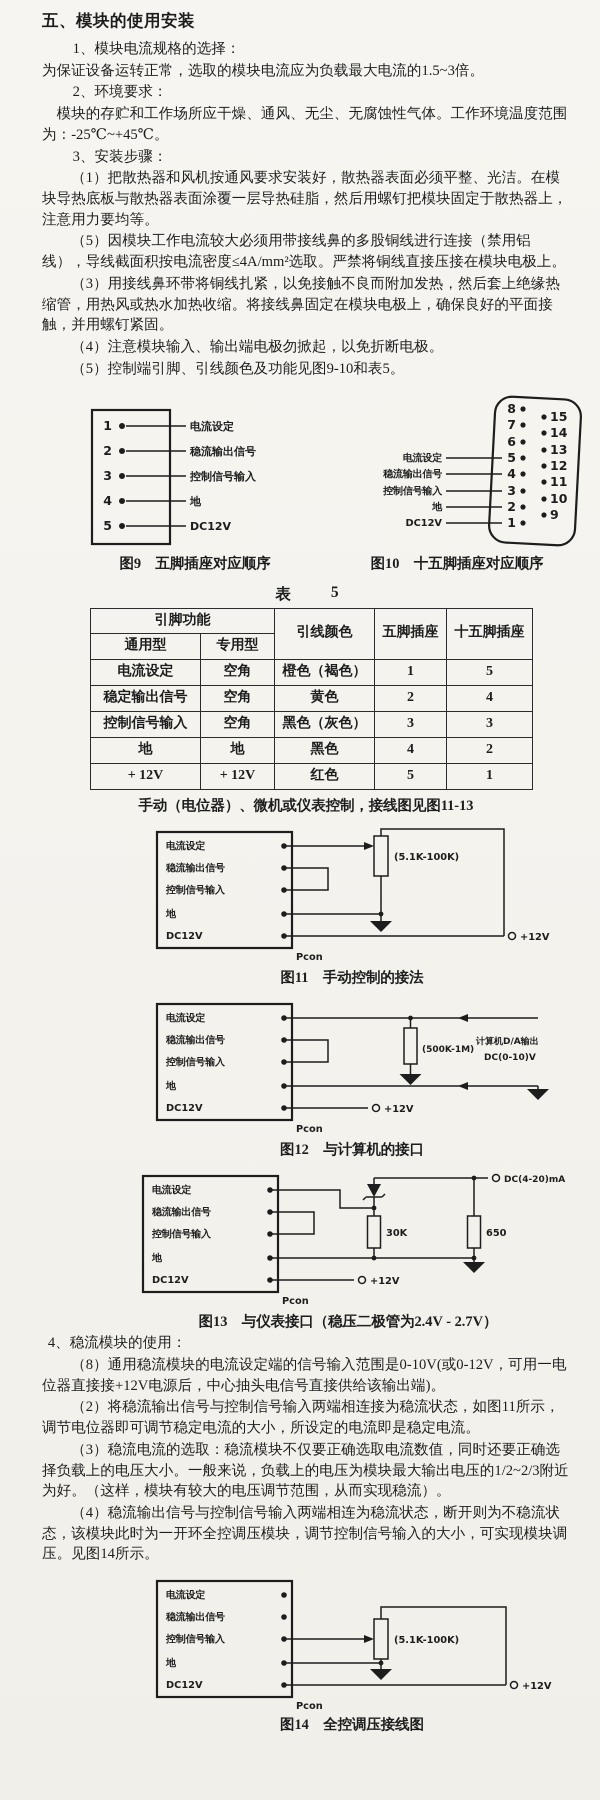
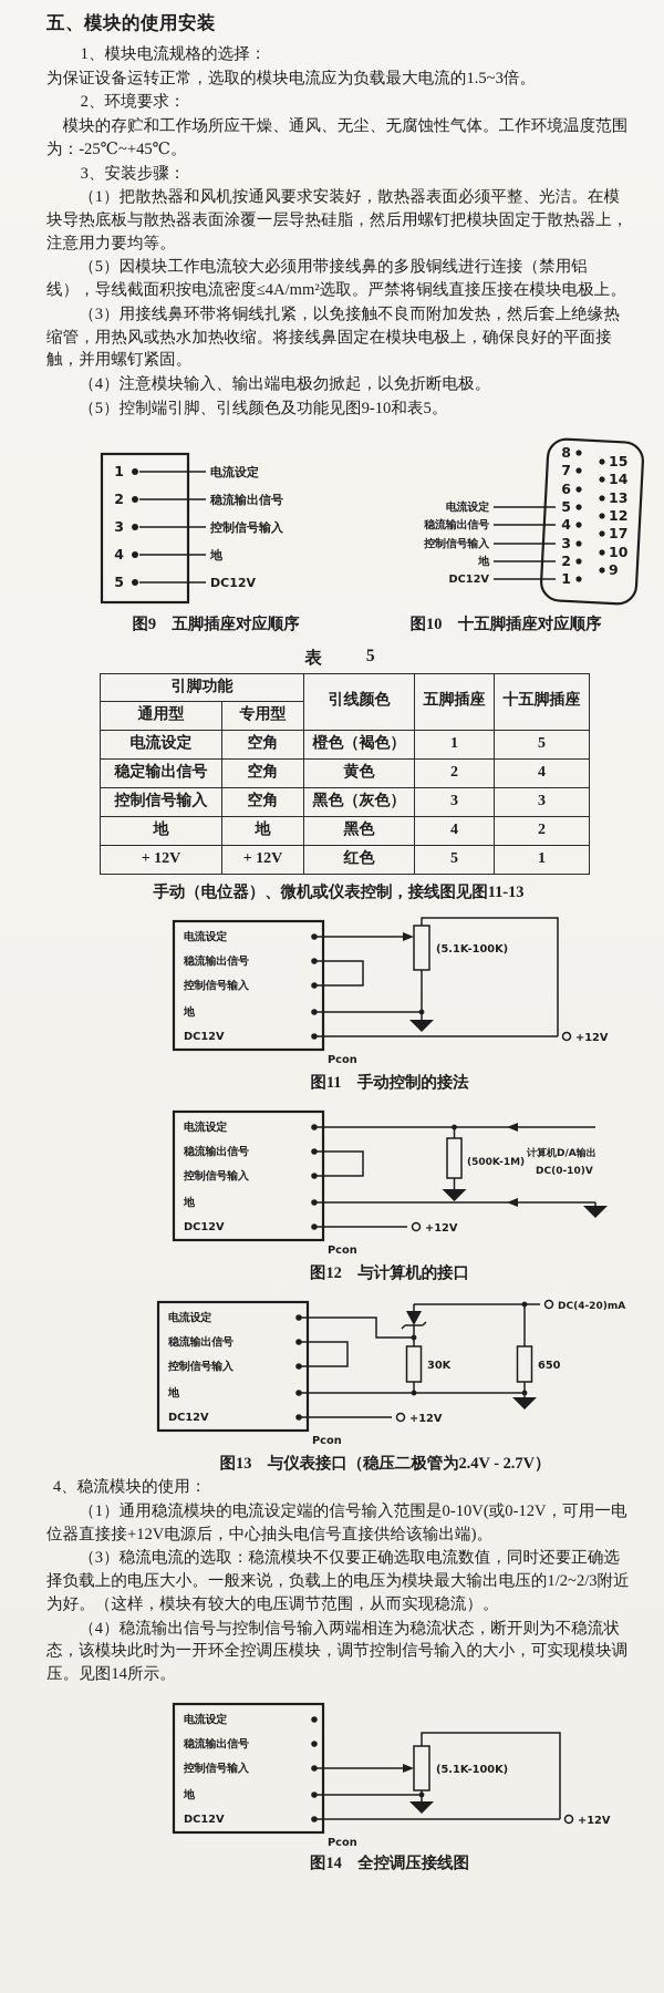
  五、模块的使用安装
  1、模块电流规格的选择：
  为保证设备运转正常，选取的模块电流应为负载最大电流的1.5~3倍。
  2、环境要求：
  模块的存贮和工作场所应干燥、通风、无尘、无腐蚀性气体。工作环境温度范围为：-25℃~+45℃。
  3、安装步骤：
  （1）把散热器和风机按通风要求安装好，散热器表面必须平整、光洁。在模块导热底板与散热器表面涂覆一层导热硅脂，然后用螺钉把模块固定于散热器上，注意用力要均等。
  （5）因模块工作电流较大必须用带接线鼻的多股铜线进行连接（禁用铝线），导线截面积按电流密度≤4A/mm²选取。严禁将铜线直接压接在模块电极上。
  （3）用接线鼻环带将铜线扎紧，以免接触不良而附加发热，然后套上绝缘热缩管，用热风或热水加热收缩。将接线鼻固定在模块电极上，确保良好的平面接触，并用螺钉紧固。
  （4）注意模块输入、输出端电极勿掀起，以免折断电极。
  （5）控制端引脚、引线颜色及功能见图9-10和表5。
  1
  电流设定
  2
  稳流输出信号
  3
  控制信号输入
  4
  地
  5
  DC12V
  图9 五脚插座对应顺序
  8
  7
  6
  5
  4
  3
  2
  1
  15
  14
  13
  12
- 11
+ 17
  10
  9
  电流设定
  稳流输出信号
  控制信号输入
  地
  DC12V
  图10 十五脚插座对应顺序
  表
  5
  引脚功能	引线颜色	五脚插座	十五脚插座
  通用型	专用型
  电流设定	空角	橙色（褐色）	1	5
  稳定输出信号	空角	黄色	2	4
  控制信号输入	空角	黑色（灰色）	3	3
  地	地	黑色	4	2
  + 12V	+ 12V	红色	5	1
  手动（电位器）、微机或仪表控制，接线图见图11-13
  电流设定
  稳流输出信号
  控制信号输入
  地
  DC12V
  +12V
  (5.1K-100K)
  Pcon
  图11 手动控制的接法
  电流设定
  稳流输出信号
  控制信号输入
  地
  DC12V
  +12V
  (500K-1M)
  计算机D/A输出
  DC(0-10)V
  Pcon
  图12 与计算机的接口
  电流设定
  稳流输出信号
  控制信号输入
  地
  DC12V
  DC(4-20)mA
  +12V
  30K
  650
  Pcon
  图13 与仪表接口（稳压二极管为2.4V - 2.7V）
  4、稳流模块的使用：
- （8）通用稳流模块的电流设定端的信号输入范围是0-10V(或0-12V，可用一电位器直接接+12V电源后，中心抽头电信号直接供给该输出端)。
+ （1）通用稳流模块的电流设定端的信号输入范围是0-10V(或0-12V，可用一电位器直接接+12V电源后，中心抽头电信号直接供给该输出端)。
- （2）将稳流输出信号与控制信号输入两端相连接为稳流状态，如图11所示，调节电位器即可调节稳定电流的大小，所设定的电流即是稳定电流。
  （3）稳流电流的选取：稳流模块不仅要正确选取电流数值，同时还要正确选择负载上的电压大小。一般来说，负载上的电压为模块最大输出电压的1/2~2/3附近为好。（这样，模块有较大的电压调节范围，从而实现稳流）。
  （4）稳流输出信号与控制信号输入两端相连为稳流状态，断开则为不稳流状态，该模块此时为一开环全控调压模块，调节控制信号输入的大小，可实现模块调压。见图14所示。
  电流设定
  稳流输出信号
  控制信号输入
  地
  DC12V
  +12V
  (5.1K-100K)
  Pcon
  图14 全控调压接线图
